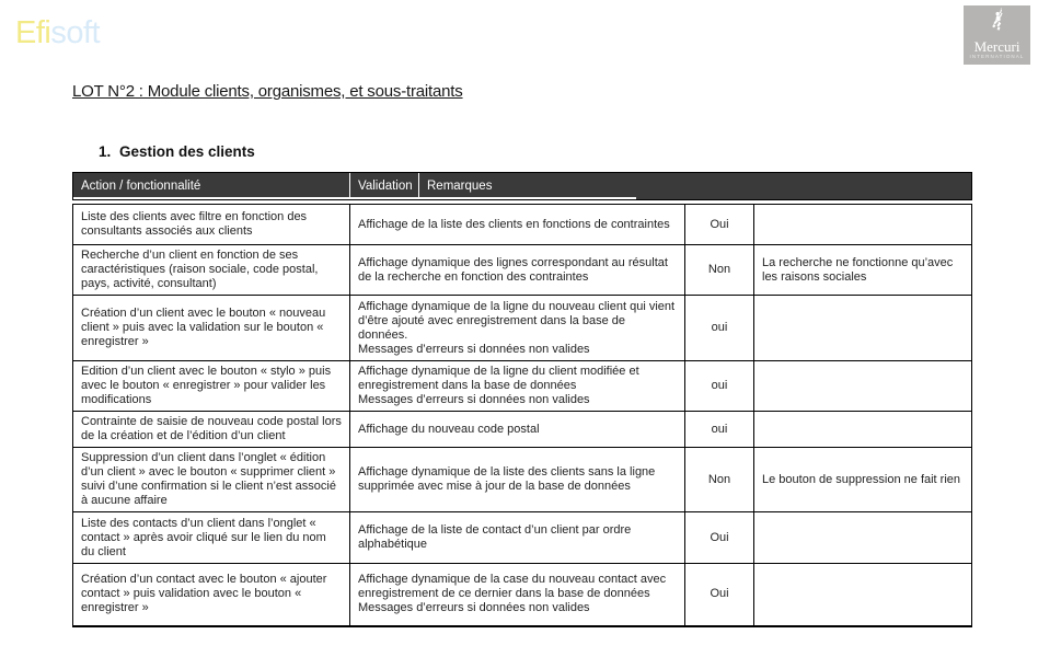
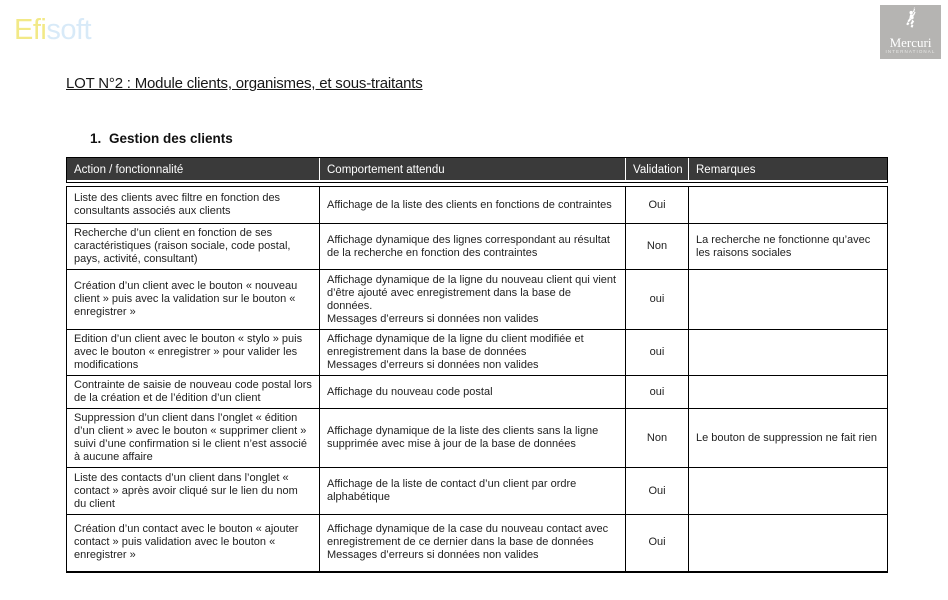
  Efisoft
  Mercuri
  LOT N°2 : Module clients, organismes, et sous-traitants
  1.
  Gestion des clients
  Action / fonctionnalité
+ Comportement attendu
  Validation
  Remarques
  Liste des clients avec filtre en fonction des consultants associés aux clients	Affichage de la liste des clients en fonctions de contraintes	Oui
  Recherche d’un client en fonction de ses caractéristiques (raison sociale, code postal, pays, activité, consultant)	Affichage dynamique des lignes correspondant au résultat de la recherche en fonction des contraintes	Non	La recherche ne fonctionne qu’avec les raisons sociales
  Création d’un client avec le bouton « nouveau client » puis avec la validation sur le bouton « enregistrer »	Affichage dynamique de la ligne du nouveau client qui vient d’être ajouté avec enregistrement dans la base de données. Messages d’erreurs si données non valides	oui
  Edition d’un client avec le bouton « stylo » puis avec le bouton « enregistrer » pour valider les modifications	Affichage dynamique de la ligne du client modifiée et enregistrement dans la base de données Messages d’erreurs si données non valides	oui
  Contrainte de saisie de nouveau code postal lors de la création et de l’édition d’un client	Affichage du nouveau code postal	oui
  Suppression d’un client dans l’onglet « édition d’un client » avec le bouton « supprimer client » suivi d’une confirmation si le client n’est associé à aucune affaire	Affichage dynamique de la liste des clients sans la ligne supprimée avec mise à jour de la base de données	Non	Le bouton de suppression ne fait rien
  Liste des contacts d’un client dans l’onglet « contact » après avoir cliqué sur le lien du nom du client	Affichage de la liste de contact d’un client par ordre alphabétique	Oui
  Création d’un contact avec le bouton « ajouter contact » puis validation avec le bouton « enregistrer »	Affichage dynamique de la case du nouveau contact avec enregistrement de ce dernier dans la base de données Messages d’erreurs si données non valides	Oui
